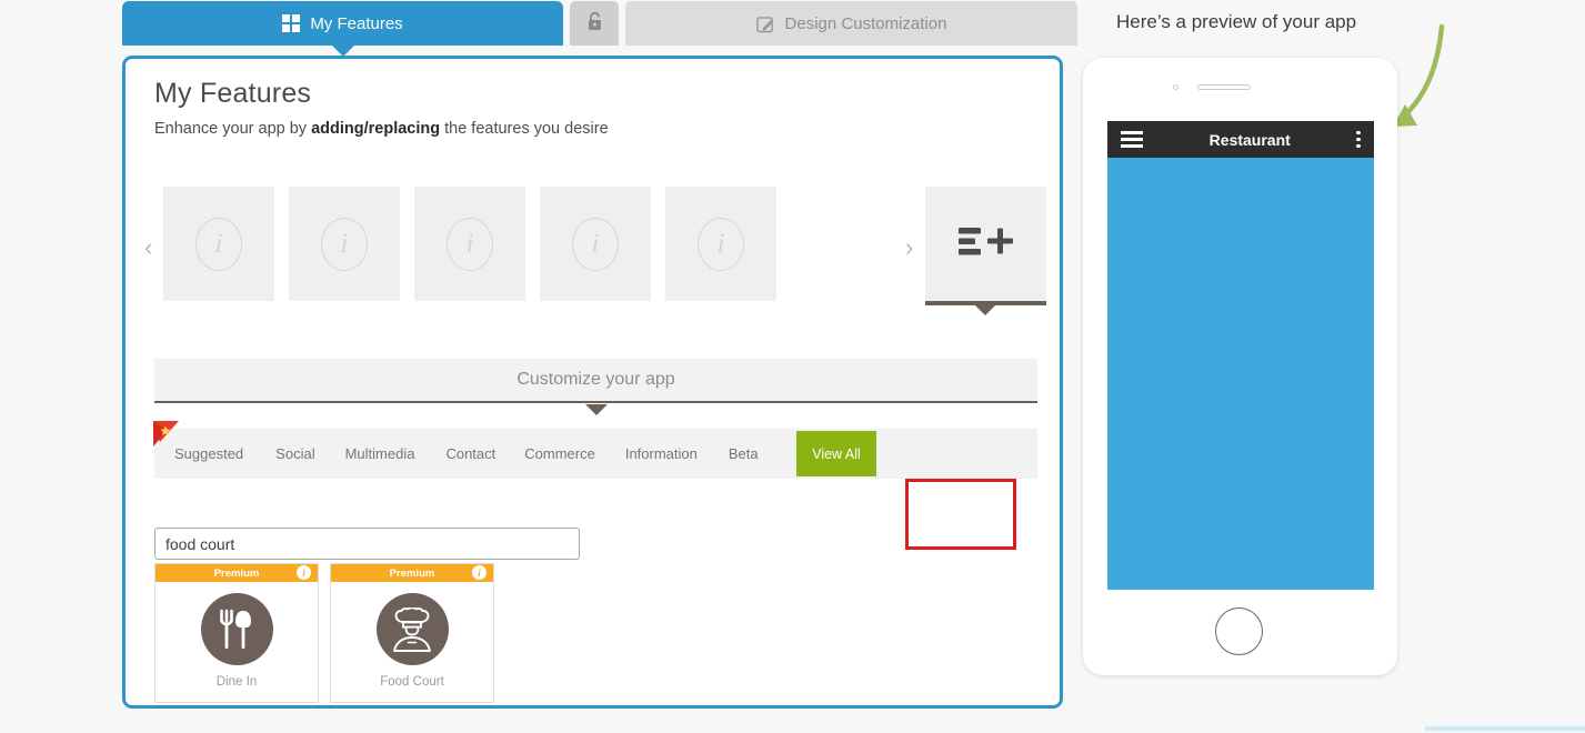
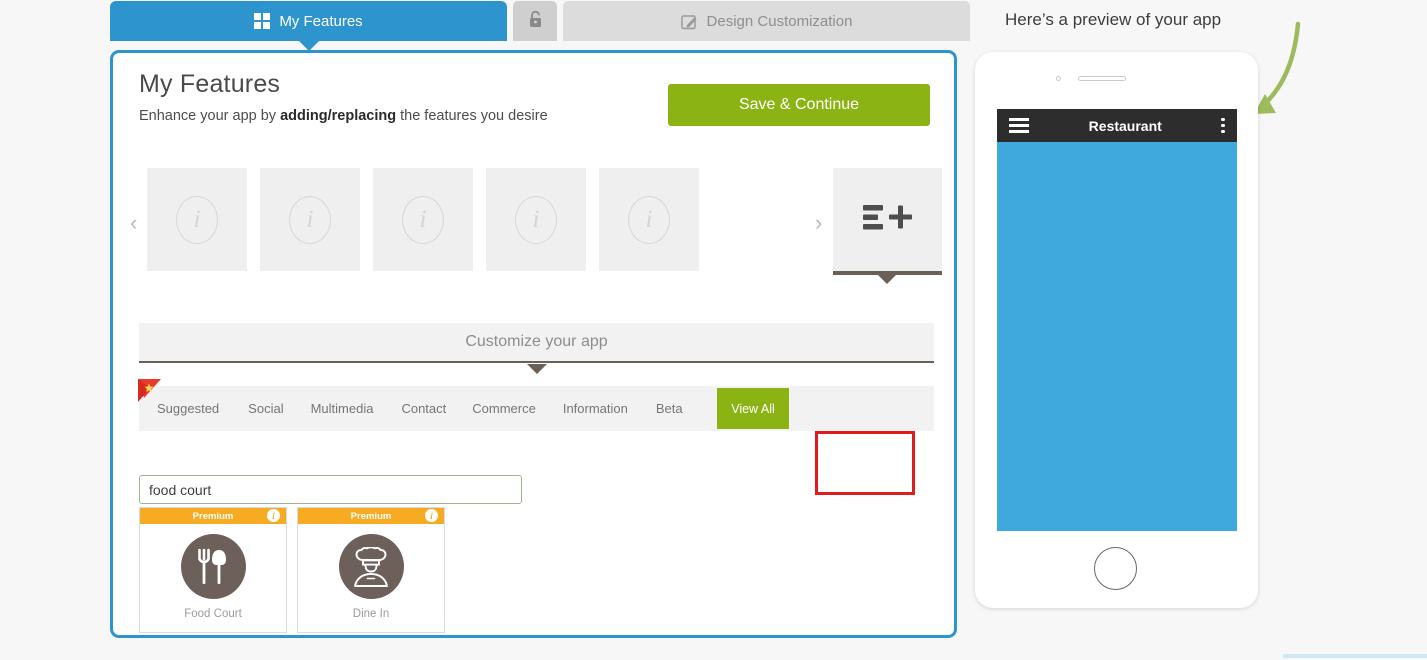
  My Features
  Design Customization
  My Features
  Enhance your app by adding/replacing the features you desire
+ Save & Continue
  ‹
  ›
  i
  i
  i
  i
  i
  Customize your app
  Suggested
  Social
  Multimedia
  Contact
  Commerce
  Information
  Beta
  View All
  food court
  Premium
  i
- Dine In
+ Food Court
  Premium
  i
- Food Court
+ Dine In
  Here’s a preview of your app
  Restaurant
